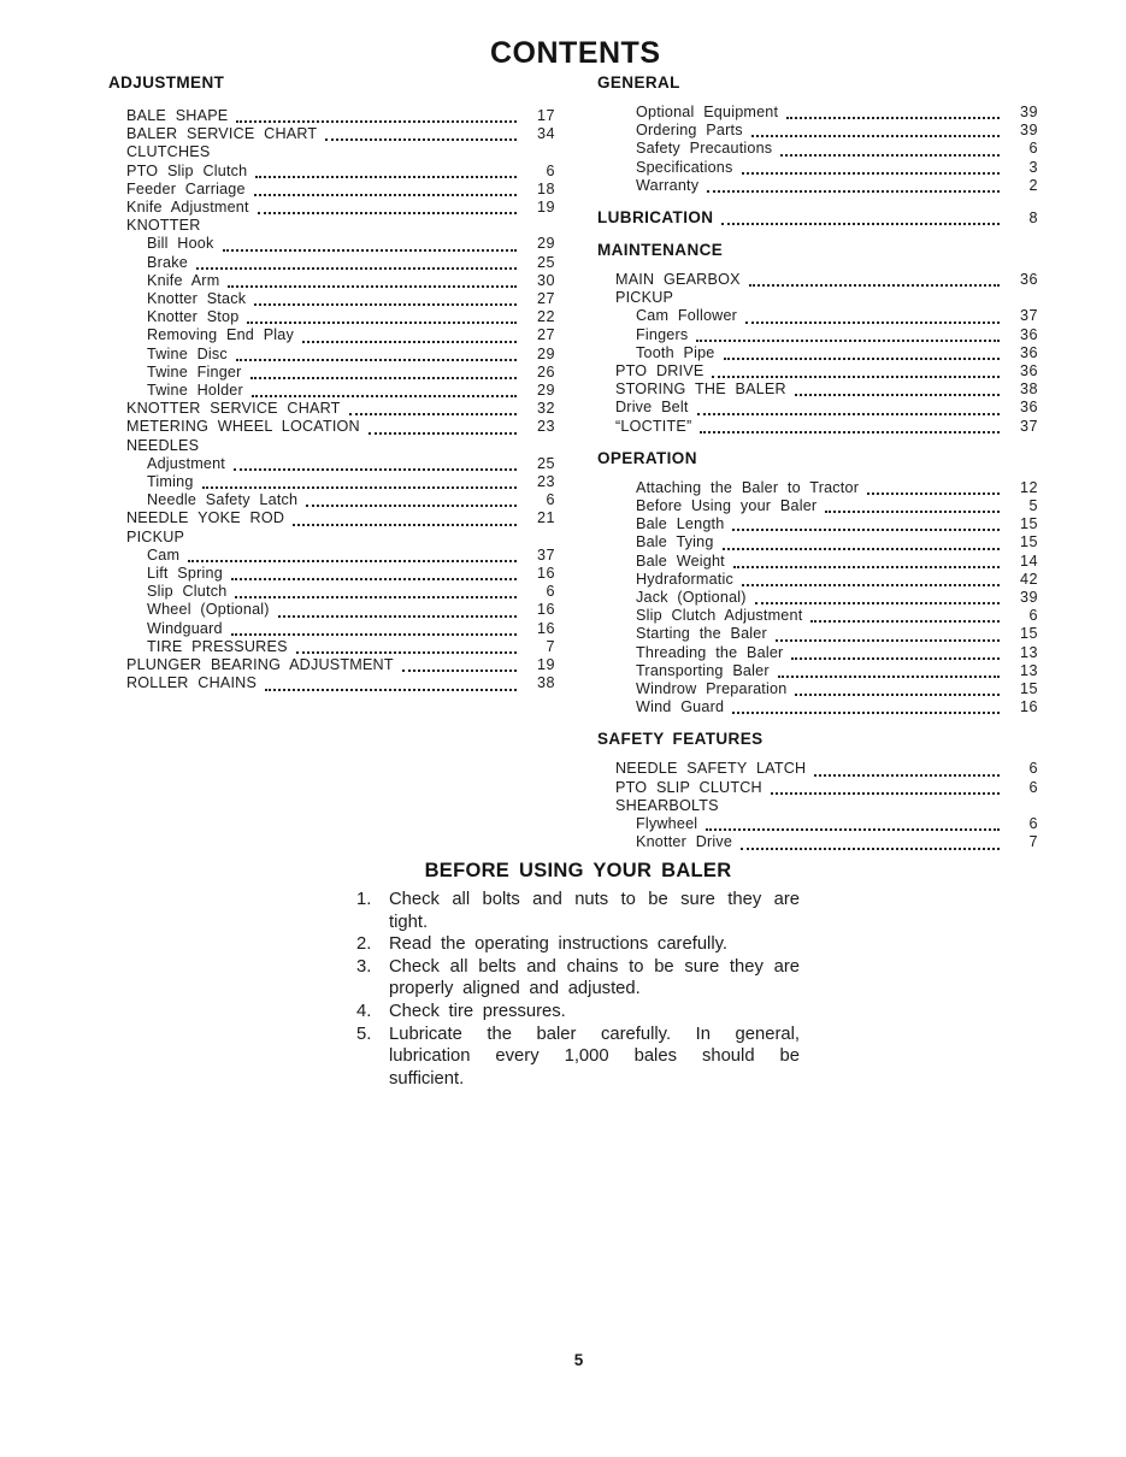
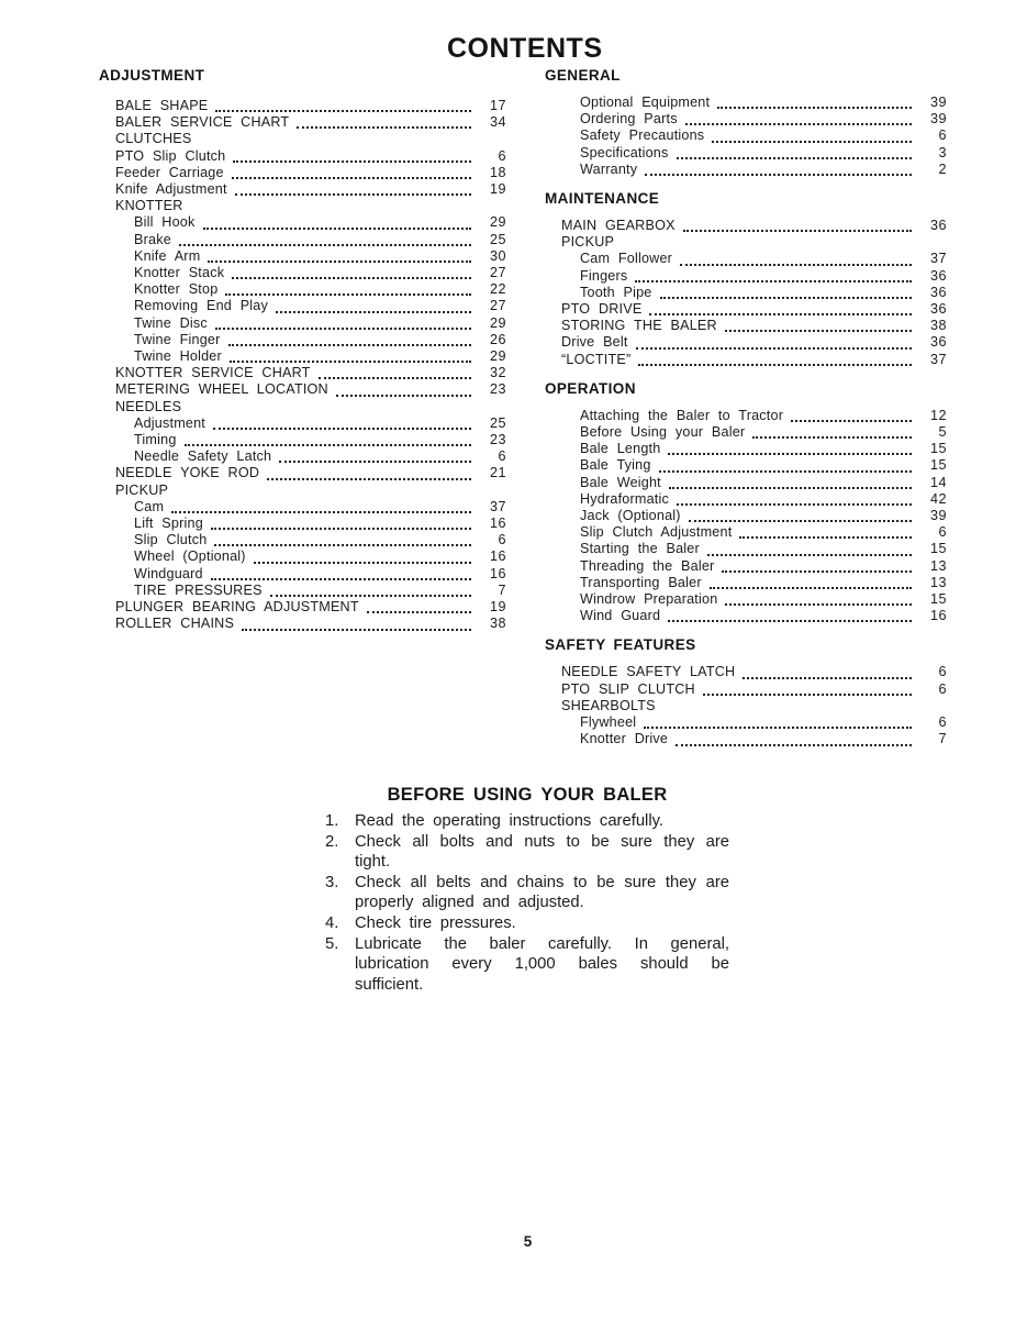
  CONTENTS
  ADJUSTMENT
  BALE SHAPE
  17
  BALER SERVICE CHART
  34
  CLUTCHES
  PTO Slip Clutch
  6
  Feeder Carriage
  18
  Knife Adjustment
  19
  KNOTTER
  Bill Hook
  29
  Brake
  25
  Knife Arm
  30
  Knotter Stack
  27
  Knotter Stop
  22
  Removing End Play
  27
  Twine Disc
  29
  Twine Finger
  26
  Twine Holder
  29
  KNOTTER SERVICE CHART
  32
  METERING WHEEL LOCATION
  23
  NEEDLES
  Adjustment
  25
  Timing
  23
  Needle Safety Latch
  6
  NEEDLE YOKE ROD
  21
  PICKUP
  Cam
  37
  Lift Spring
  16
  Slip Clutch
  6
  Wheel (Optional)
  16
  Windguard
  16
  TIRE PRESSURES
  7
  PLUNGER BEARING ADJUSTMENT
  19
  ROLLER CHAINS
  38
  GENERAL
  Optional Equipment
  39
  Ordering Parts
  39
  Safety Precautions
  6
  Specifications
  3
  Warranty
  2
- LUBRICATION
- 8
  MAINTENANCE
  MAIN GEARBOX
  36
  PICKUP
  Cam Follower
  37
  Fingers
  36
  Tooth Pipe
  36
  PTO DRIVE
  36
  STORING THE BALER
  38
  Drive Belt
  36
  “LOCTITE”
  37
  OPERATION
  Attaching the Baler to Tractor
  12
  Before Using your Baler
  5
  Bale Length
  15
  Bale Tying
  15
  Bale Weight
  14
  Hydraformatic
  42
  Jack (Optional)
  39
  Slip Clutch Adjustment
  6
  Starting the Baler
  15
  Threading the Baler
  13
  Transporting Baler
  13
  Windrow Preparation
  15
  Wind Guard
  16
  SAFETY FEATURES
  NEEDLE SAFETY LATCH
  6
  PTO SLIP CLUTCH
  6
  SHEARBOLTS
  Flywheel
  6
  Knotter Drive
  7
  BEFORE USING YOUR BALER
  1.
- Check all bolts and nuts to be sure they are tight.
+ Read the operating instructions carefully.
  2.
- Read the operating instructions carefully.
+ Check all bolts and nuts to be sure they are tight.
  3.
  Check all belts and chains to be sure they are properly aligned and adjusted.
  4.
  Check tire pressures.
  5.
  Lubricate the baler carefully. In general, lubrication every 1,000 bales should be sufficient.
  5
